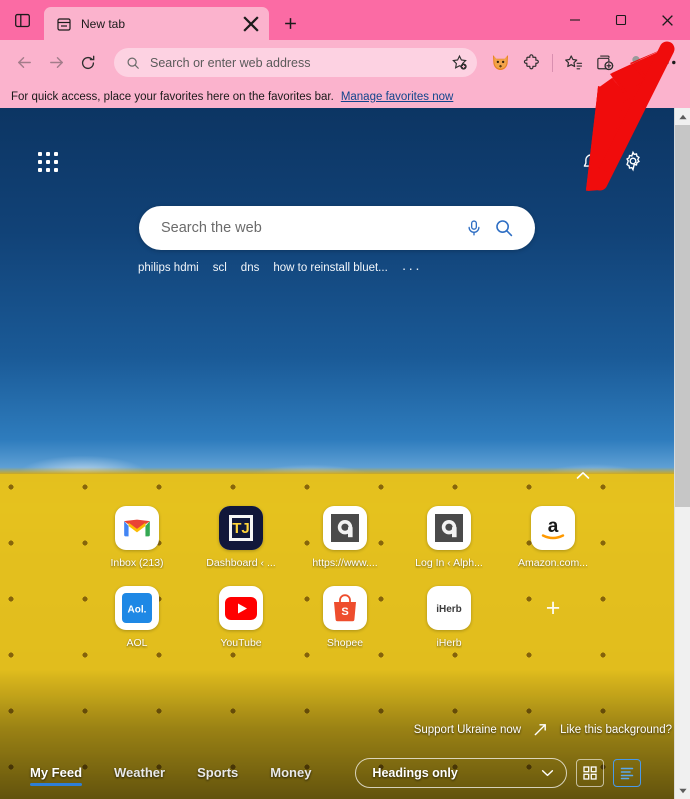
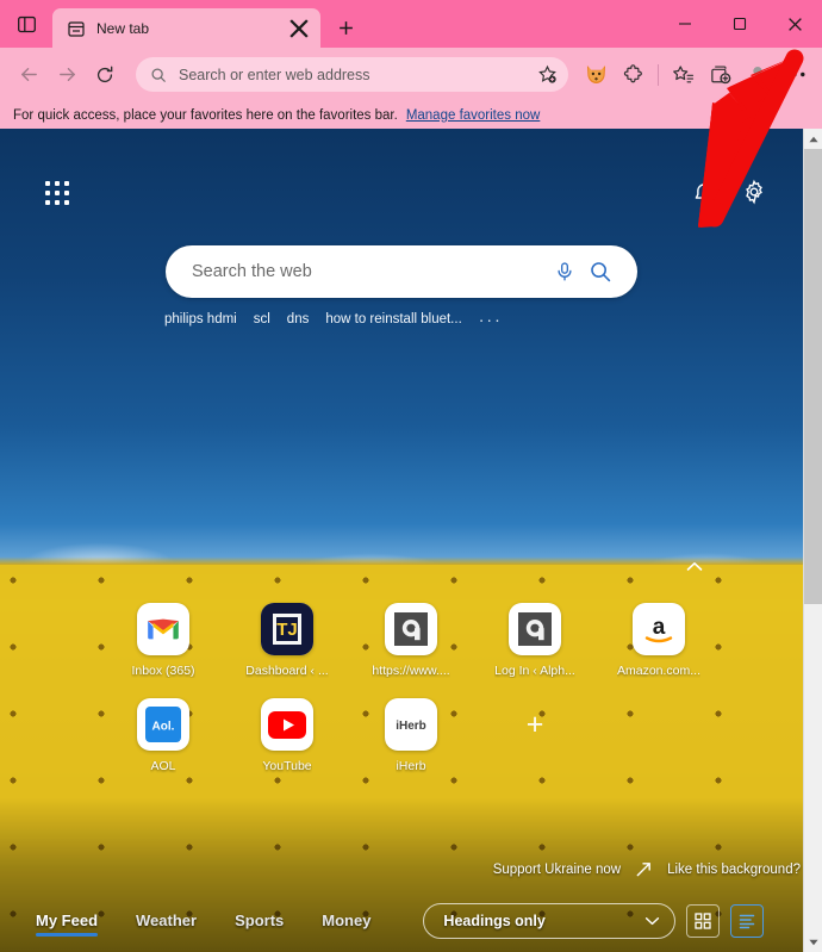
  New tab
  Search or enter web address
  For quick access, place your favorites here on the favorites bar.
  Manage favorites now
  Search the web
  philips hdmi
  scl
  dns
  how to reinstall bluet...
  ···
- Inbox (213)
+ Inbox (365)
  TJ
  Dashboard ‹ ...
  https://www....
  Log In ‹ Alph...
  a
  Amazon.com...
  Aol.
  AOL
  YouTube
- S
- Shopee
  iHerb
  iHerb
  +
  Support Ukraine now
  Like this background?
  My Feed
  Weather
  Sports
  Money
  Headings only
